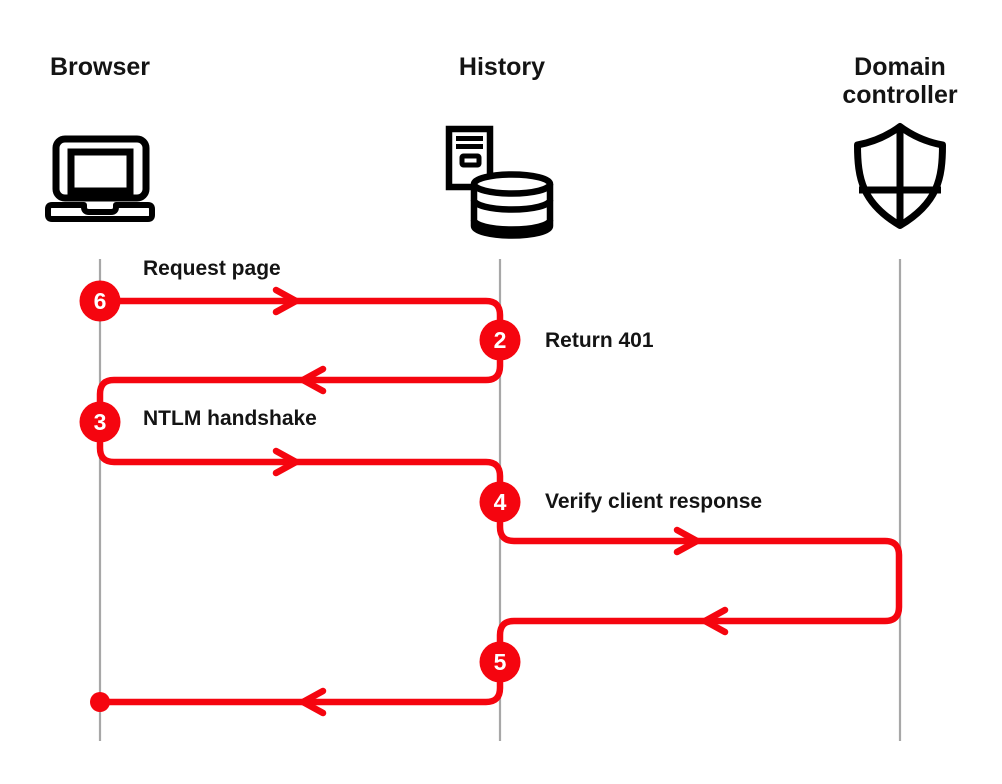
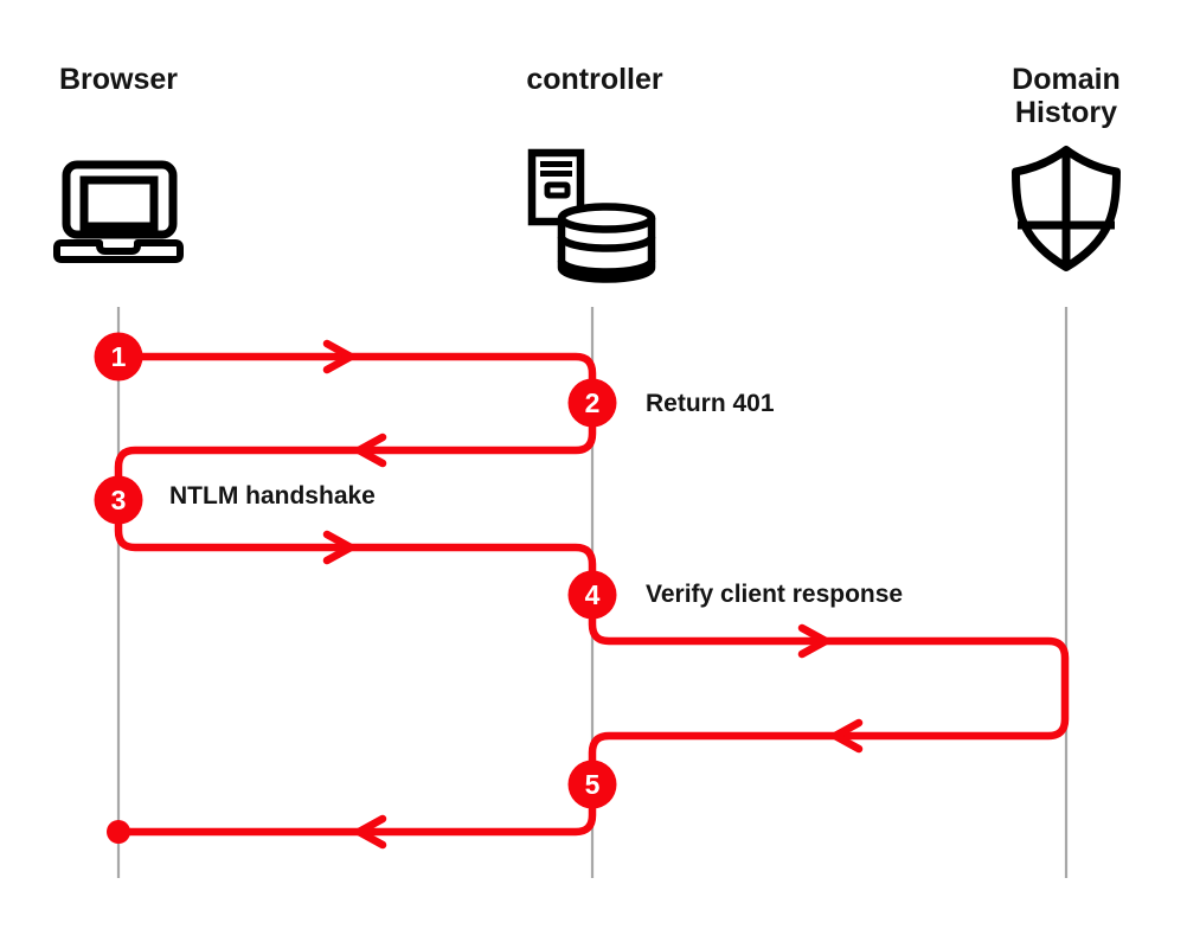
  Browser
- History
+ controller
  Domain
- controller
+ History
- 6
+ 1
  2
  3
  4
  5
- Request page
  Return 401
  NTLM handshake
  Verify client response
